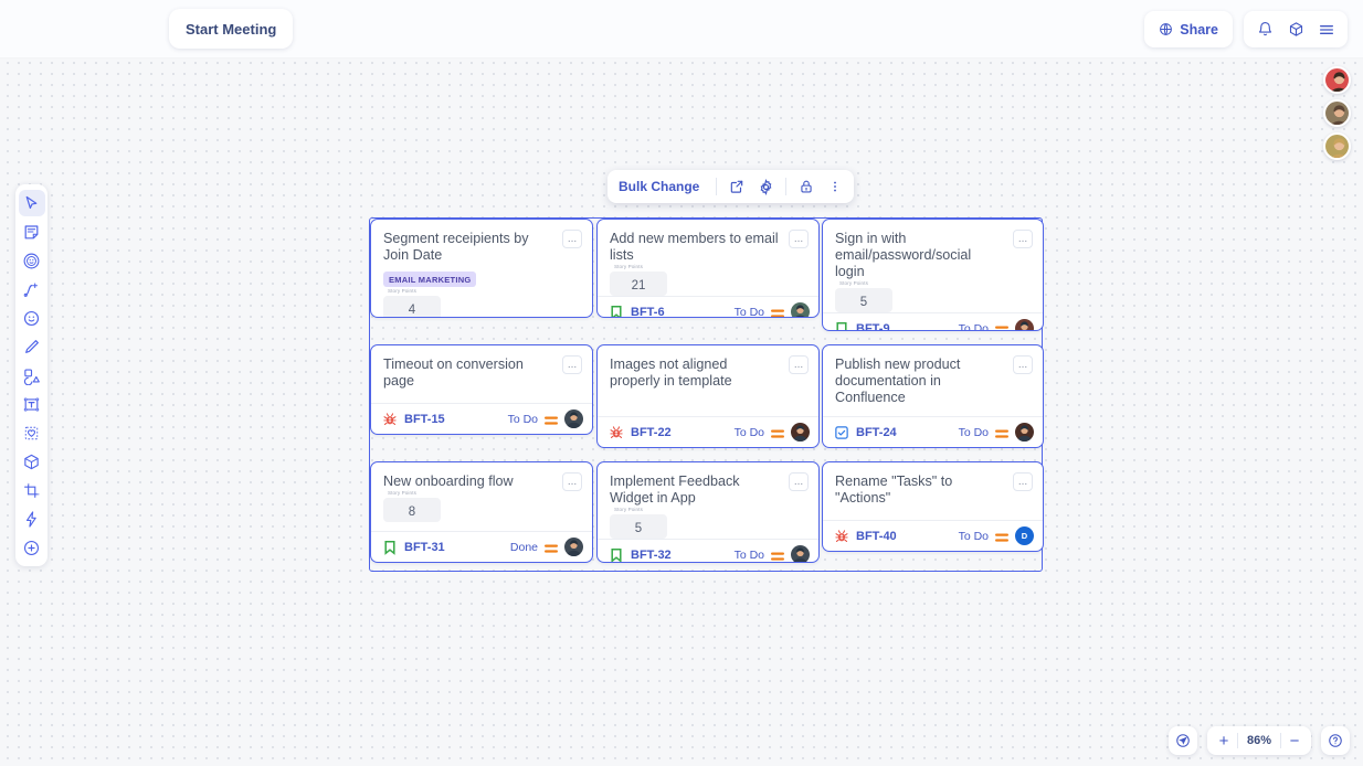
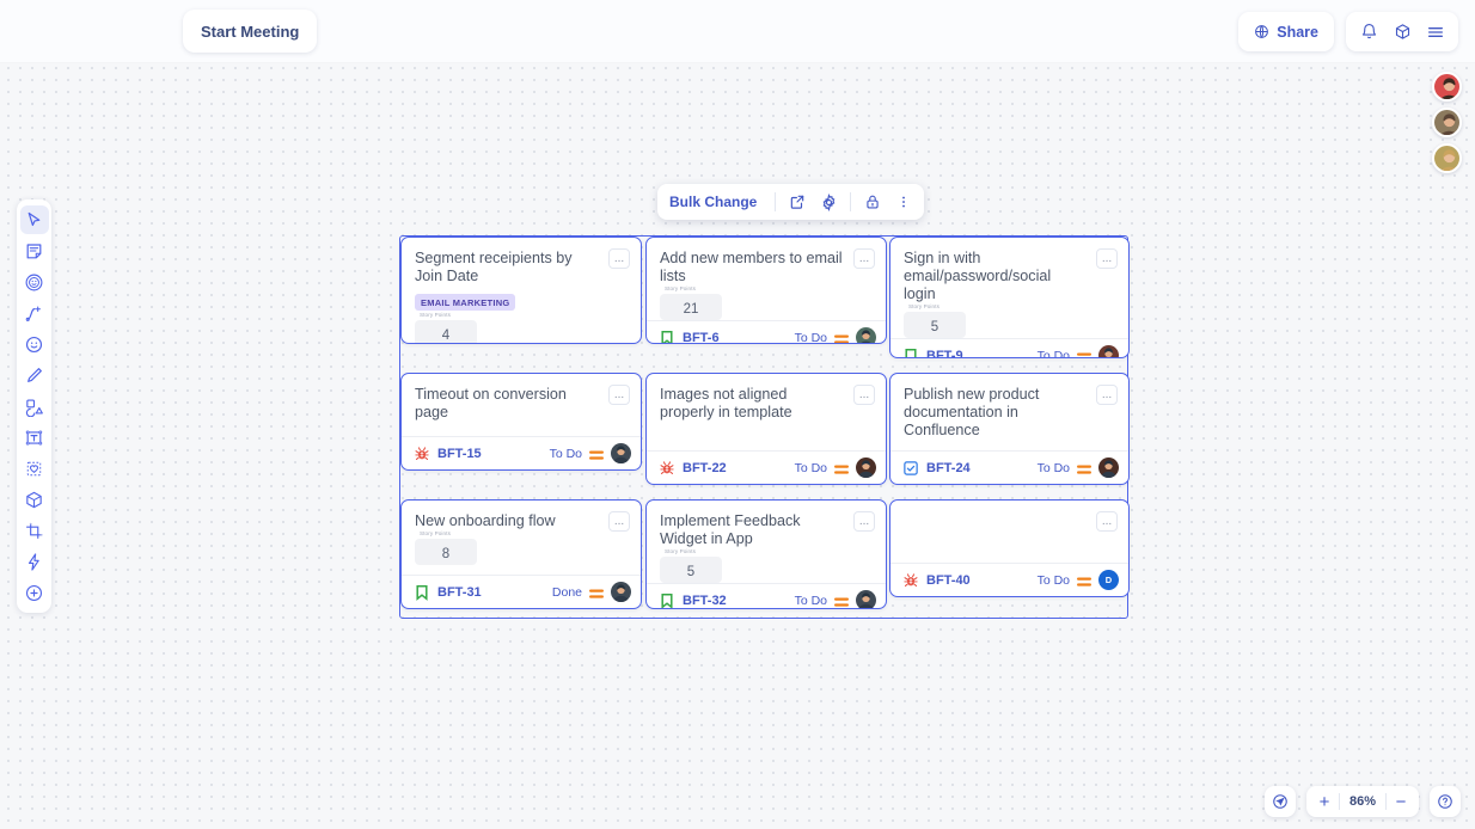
  Start Meeting
  Share
  Bulk Change
  Segment receipients by Join Date
  ...
  EMAIL MARKETING
  4
  Add new members to email lists
  ...
  21
  BFT-6
  To Do
  Sign in with email/password/social login
  ...
  5
  BFT-9
  To Do
  Timeout on conversion page
  ...
  BFT-15
  To Do
  Images not aligned properly in template
  ...
  BFT-22
  To Do
  Publish new product documentation in Confluence
  ...
  BFT-24
  To Do
  New onboarding flow
  ...
  8
  BFT-31
  Done
  Implement Feedback Widget in App
  ...
  5
  BFT-32
  To Do
- Rename "Tasks" to "Actions"
  ...
  BFT-40
  To Do
  D
  +
  86%
  −
